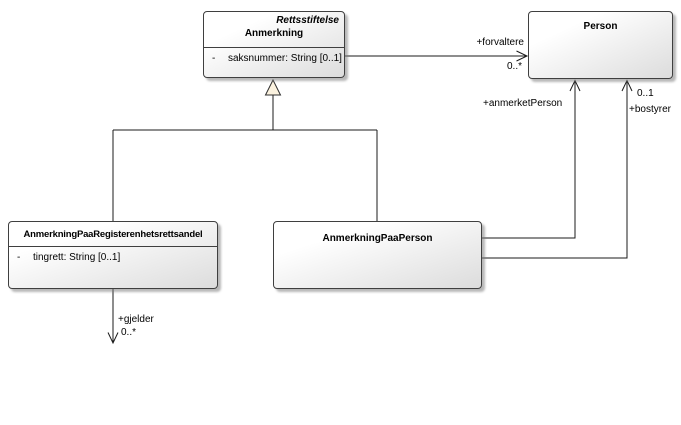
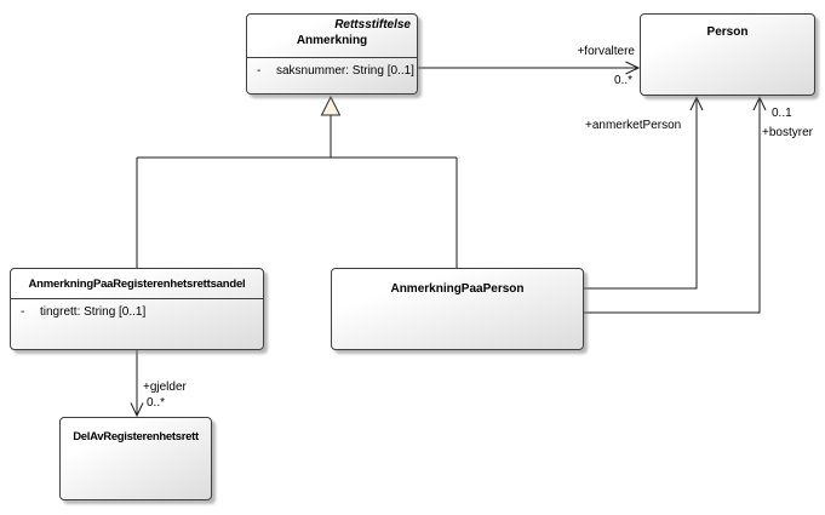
  Rettsstiftelse
  Anmerkning
  -
  saksnummer: String [0..1]
  Person
  AnmerkningPaaRegisterenhetsrettsandel
  -
  tingrett: String [0..1]
  AnmerkningPaaPerson
+ DelAvRegisterenhetsrett
  +forvaltere
  0..*
  +anmerketPerson
  0..1
  +bostyrer
  +gjelder
  0..*
